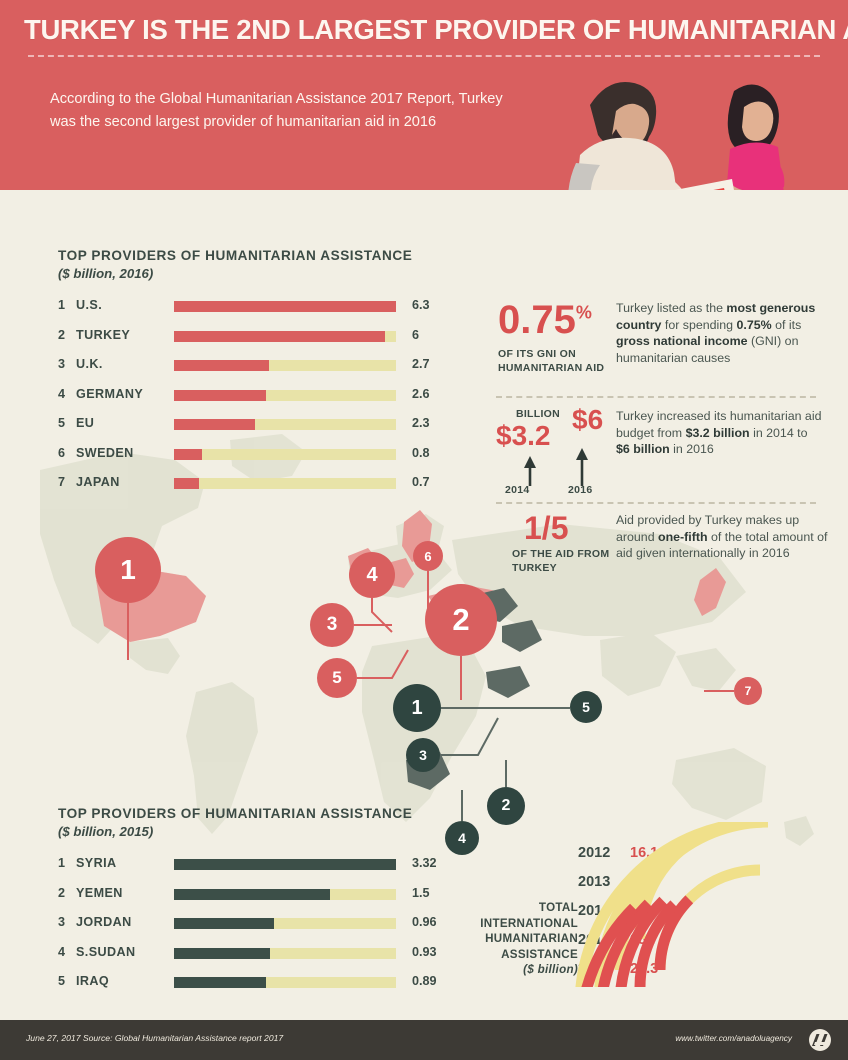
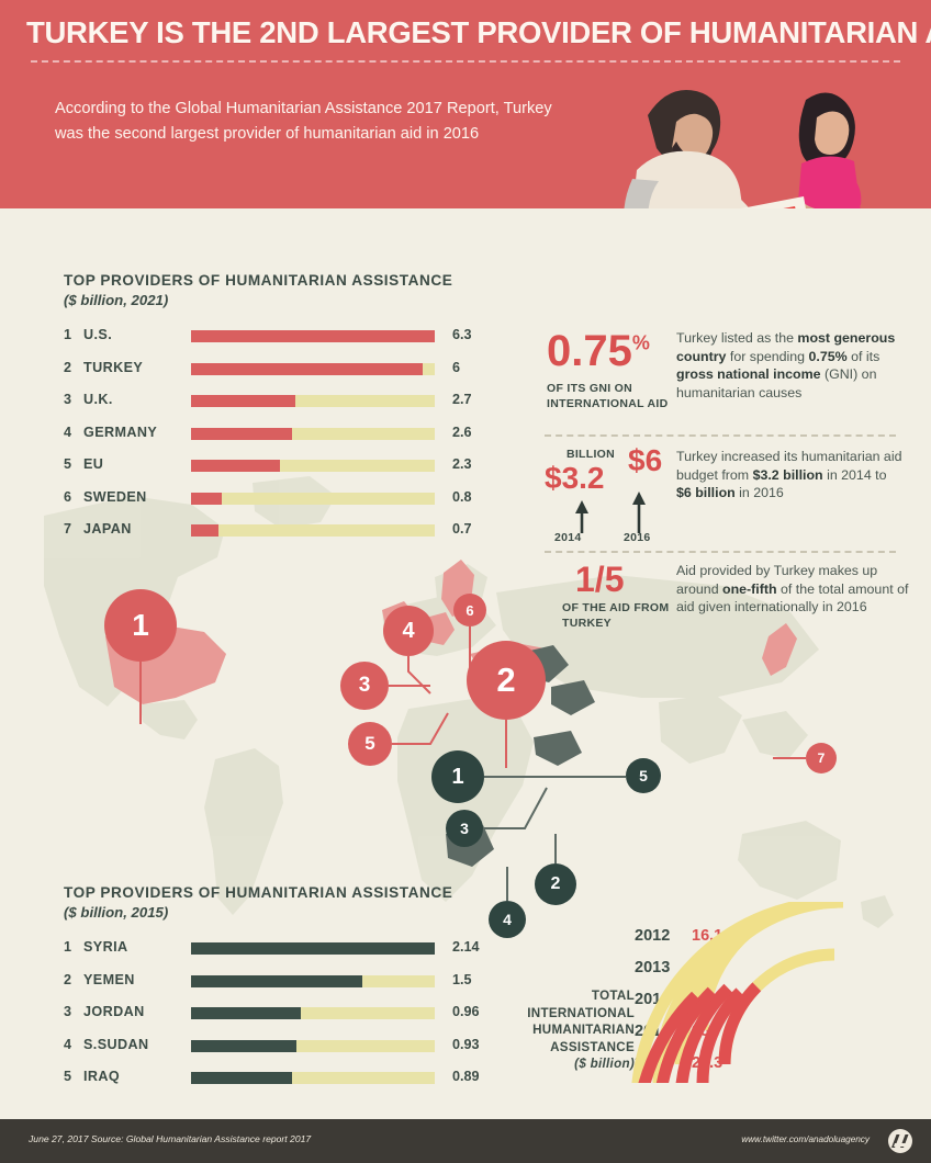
  TURKEY IS THE 2ND LARGEST PROVIDER OF HUMANITARIAN
  According to the Global Humanitarian Assistance 2017 Report, Turkey was the second largest provider of humanitarian aid in 2016
  TOP PROVIDERS OF HUMANITARIAN ASSISTANCE
- ($ billion, 2016)
+ ($ billion, 2021)
  1
  U.S.
  6.3
  2
  TURKEY
  6
  3
  U.K.
  2.7
  4
  GERMANY
  2.6
  5
  EU
  2.3
  6
  SWEDEN
  0.8
  7
  JAPAN
  0.7
  0.75%
- OF ITS GNI ON HUMANITARIAN AID
+ OF ITS GNI ON INTERNATIONAL AID
  Turkey listed as the most generous country for spending 0.75% of its gross national income (GNI) on humanitarian causes
  BILLION
  $3.2
  $6
  2014
  2016
  Turkey increased its humanitarian aid budget from $3.2 billion in 2014 to $6 billion in 2016
  1/5
  OF THE AID FROM TURKEY
  Aid provided by Turkey makes up around one-fifth of the total amount of aid given internationally in 2016
  1
  4
  6
  2
  3
  5
  7
  1
  5
  3
  2
  4
  TOP PROVIDERS OF HUMANITARIAN ASSISTANCE
  ($ billion, 2015)
  1
  SYRIA
- 3.32
+ 2.14
  2
  YEMEN
  1.5
  3
  JORDAN
  0.96
  4
  S.SUDAN
  0.93
  5
  IRAQ
  0.89
  TOTAL
  INTERNATIONAL
  HUMANITARIAN
  ASSISTANCE
  ($ billion)
  2012
  16.
  2013
  201
  2.3
  June 27, 2017 Source: Global Humanitarian Assistance report 2017
  www.twitter.com/anadoluagency
